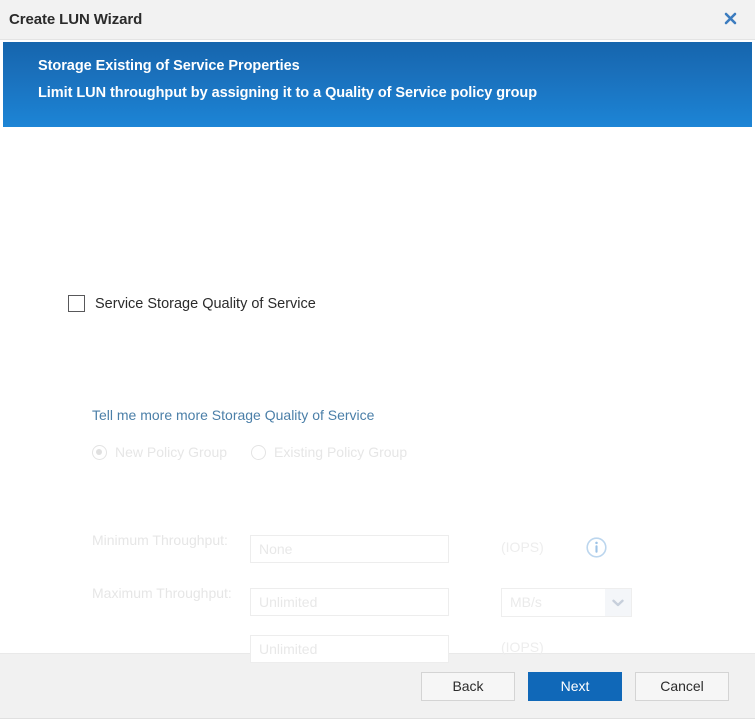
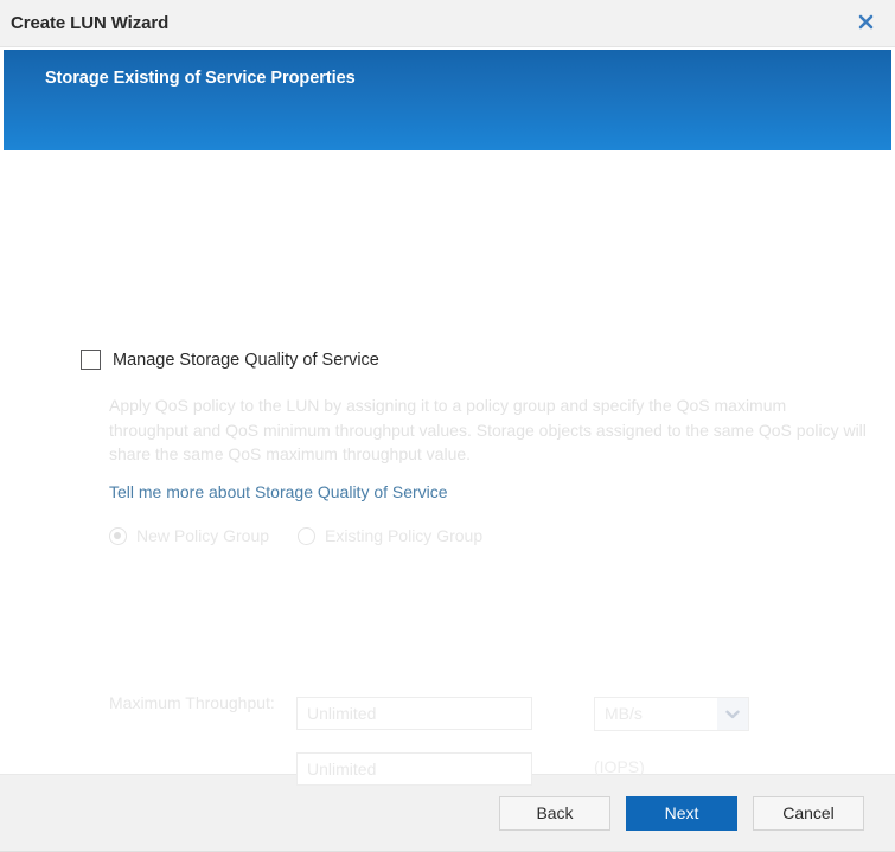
  Create LUN Wizard
  Storage Existing of Service Properties
- Limit LUN throughput by assigning it to a Quality of Service policy group
- Service Storage Quality of Service
+ Manage Storage Quality of Service
+ Apply QoS policy to the LUN by assigning it to a policy group and specify the QoS maximum throughput and QoS minimum throughput values. Storage objects assigned to the same QoS policy will share the same QoS maximum throughput value.
- Tell me more more Storage Quality of Service
+ Tell me more about Storage Quality of Service
  New Policy Group
  Existing Policy Group
- Minimum Throughput:
  Maximum Throughput:
  Back
  Next
  Cancel
